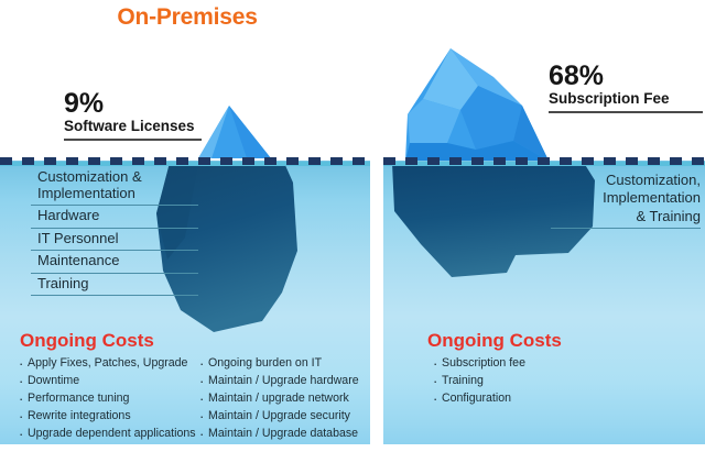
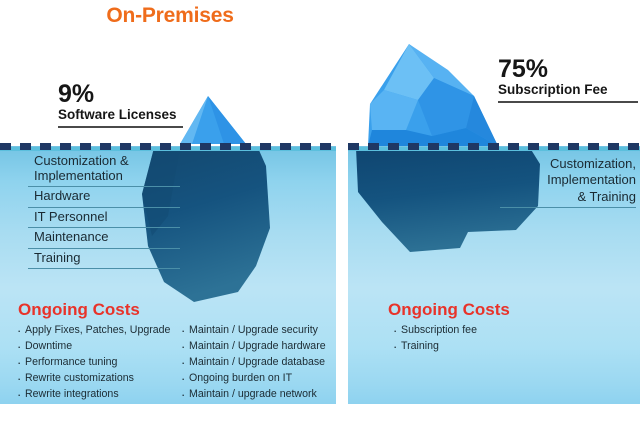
  On-Premises
  9%
  Software Licenses
- 68%
+ 75%
  Subscription Fee
  Customization &
  Implementation
  Hardware
  IT Personnel
  Maintenance
  Training
  Customization,
  Implementation
  & Training
  Ongoing Costs
  Ongoing Costs
  Apply Fixes, Patches, Upgrade
  Downtime
  Performance tuning
+ Rewrite customizations
  Rewrite integrations
- Upgrade dependent applications
- Ongoing burden on IT
+ Maintain / Upgrade security
  Maintain / Upgrade hardware
- Maintain / upgrade network
+ Maintain / Upgrade database
- Maintain / Upgrade security
+ Ongoing burden on IT
- Maintain / Upgrade database
+ Maintain / upgrade network
  Subscription fee
  Training
- Configuration
